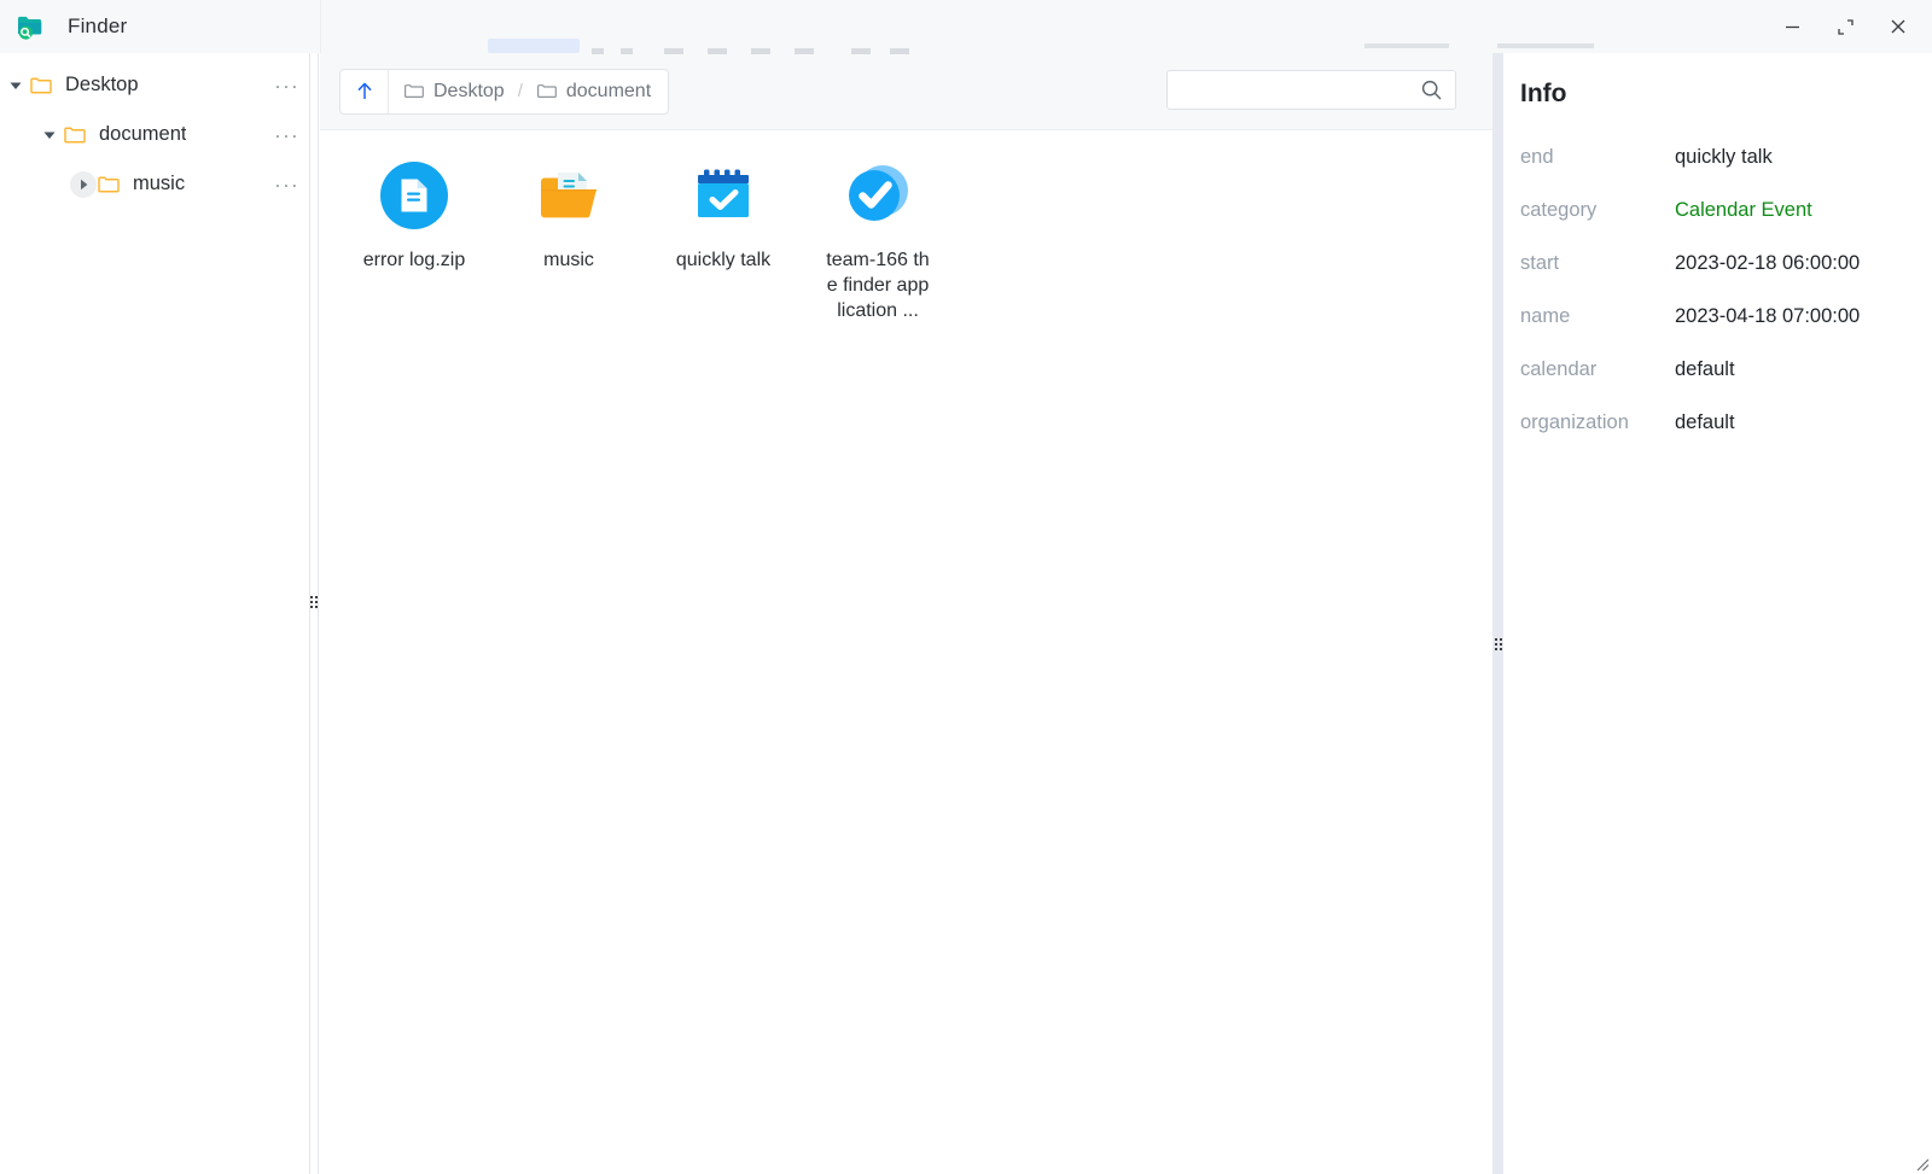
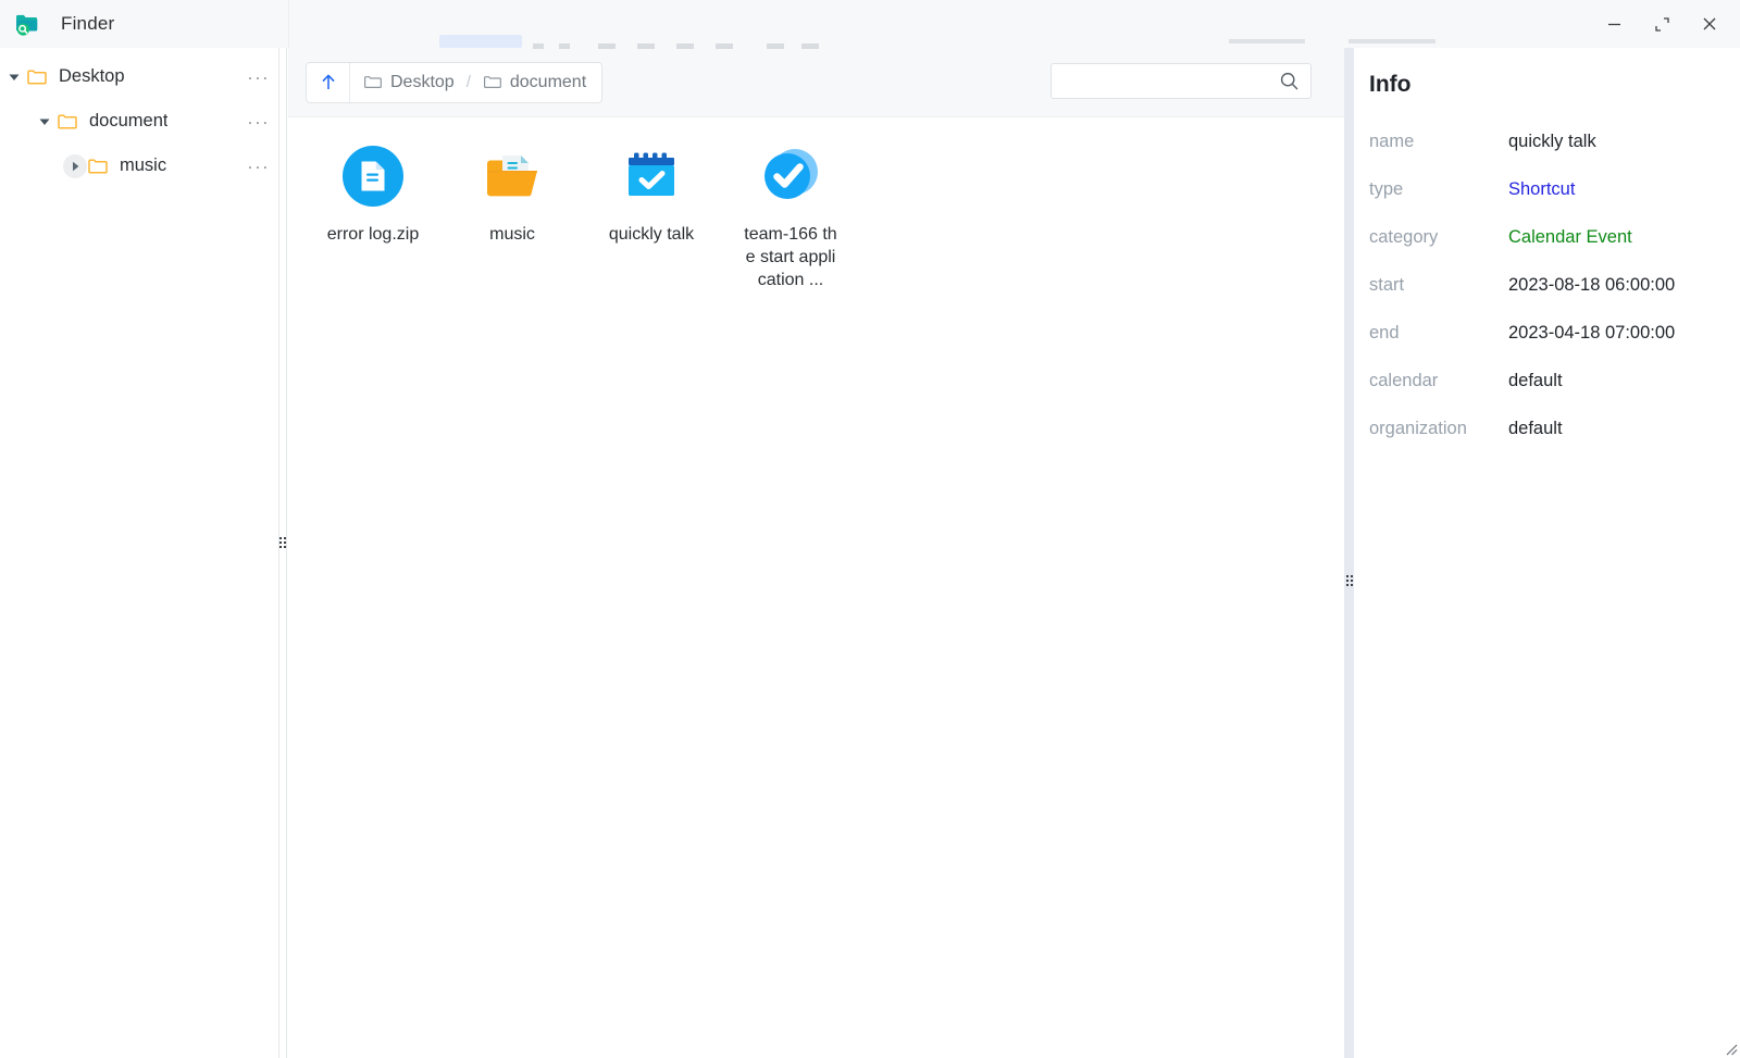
  Finder
  Desktop
  ···
  document
  ···
  music
  ···
  Desktop
  /
  document
  error log.zip
  music
  quickly talk
- team-166 the finder application ...
+ team-166 the start application ...
  Info
- end
+ name
  quickly talk
+ type
+ Shortcut
  category
  Calendar Event
  start
- 2023-02-18 06:00:00
+ 2023-08-18 06:00:00
- name
+ end
  2023-04-18 07:00:00
  calendar
  default
  organization
  default
